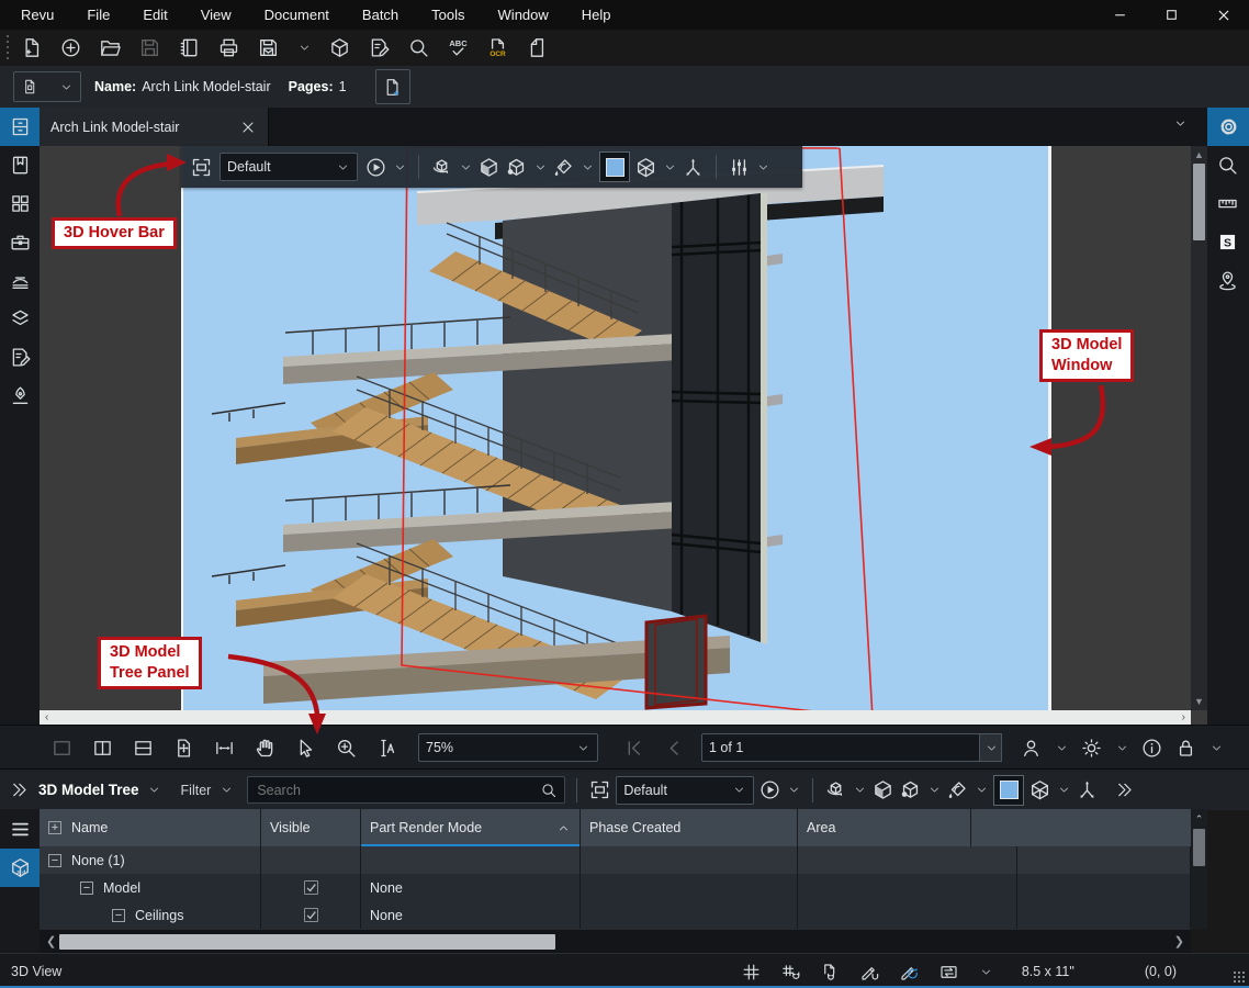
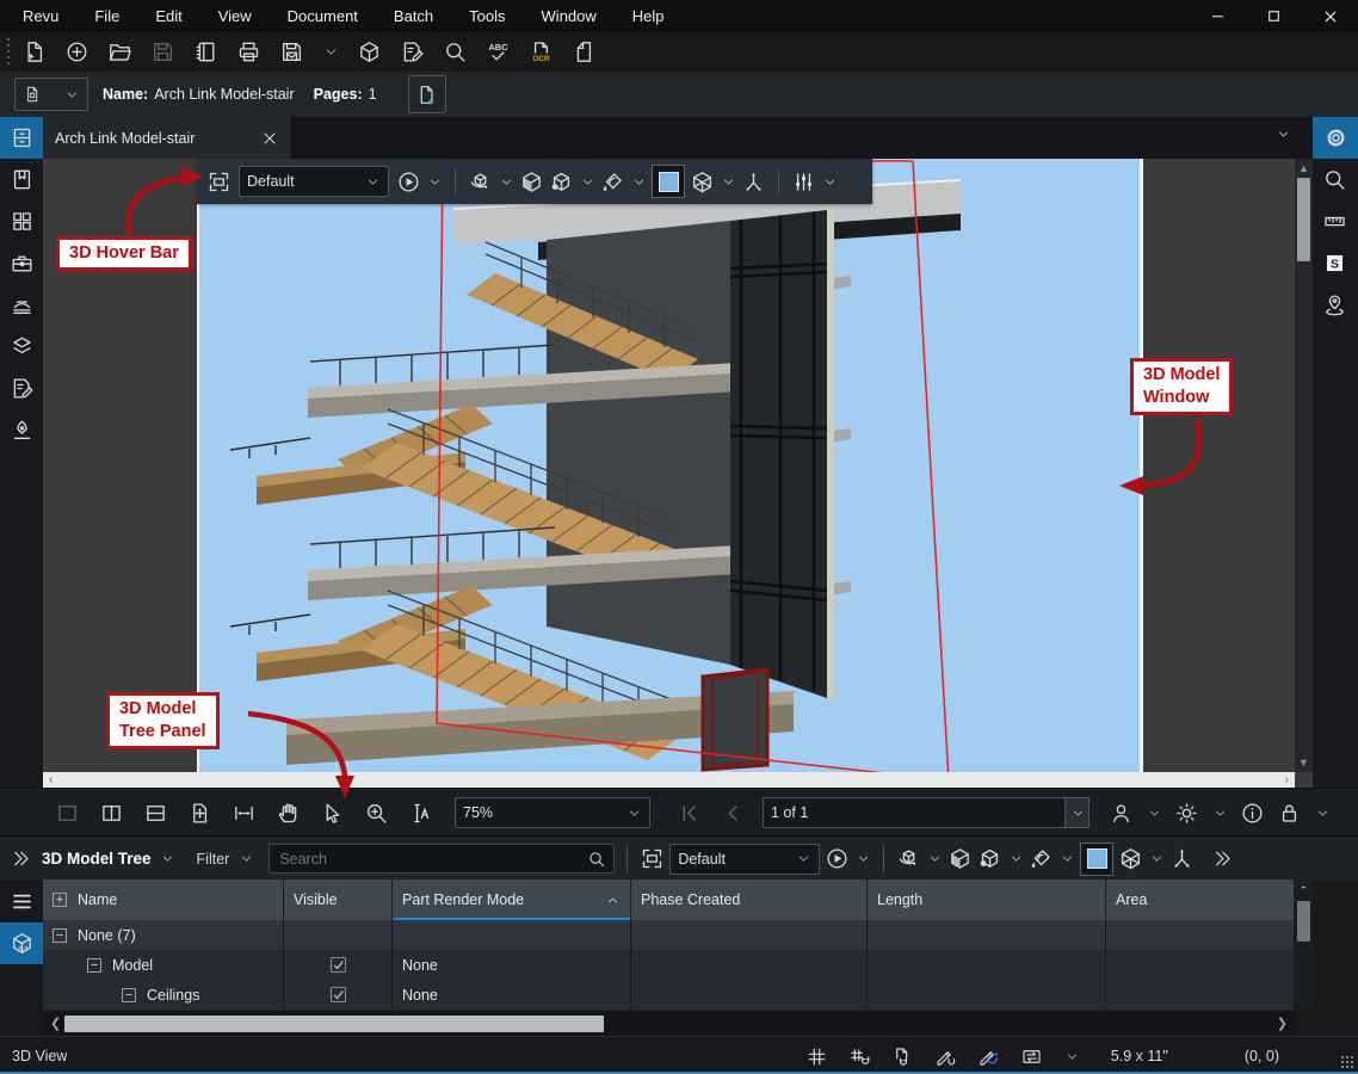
  Revu
  File
  Edit
  View
  Document
  Batch
  Tools
  Window
  Help
  ABC
  Name:
  Arch Link Model-stair
  Pages:
  1
  Arch Link Model-stair
  S
  Default
  ▲
  ▼
  ‹
  ›
  75%
  1 of 1
  3D Model Tree
  Filter
  Search
  Default
  +
  Name
  Visible
  Part Render Mode
  Phase Created
+ Length
  Area
  −
- None (1)
+ None (7)
  −
  Model
  None
  −
  Ceilings
  None
  ⌃
  ❮
  ❯
  3D View
- 8.5 x 11"
+ 5.9 x 11"
  (0, 0)
  3D Hover Bar
  3D Model
  Window
  3D Model
  Tree Panel
